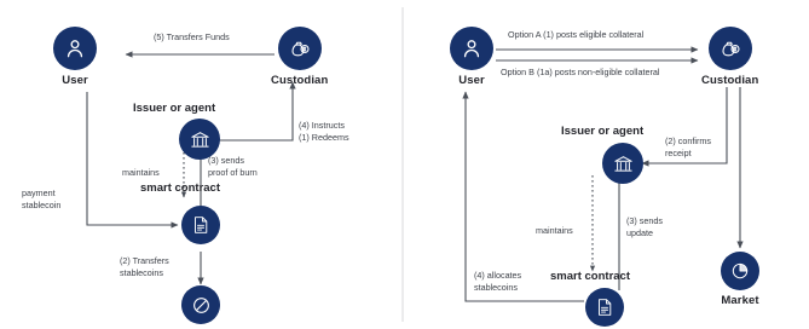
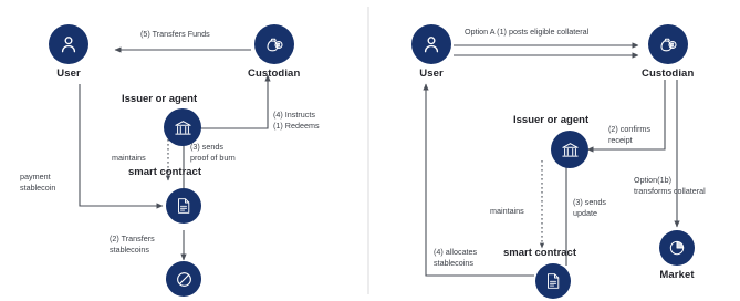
  User
  Custodian
  Issuer or agent
  smart contract
  (5) Transfers Funds
  (4) Instructs
  (1) Redeems
  (3) sends
  proof of burn
  maintains
  payment
  stablecoin
  (2) Transfers
  stablecoins
  User
  Custodian
  Issuer or agent
  smart contract
  Market
  Option A (1) posts eligible collateral
- Option B (1a) posts non-eligible collateral
  (2) confirms
  receipt
+ Option(1b)
+ transforms collateral
  maintains
  (3) sends
  update
  (4) allocates
  stablecoins
